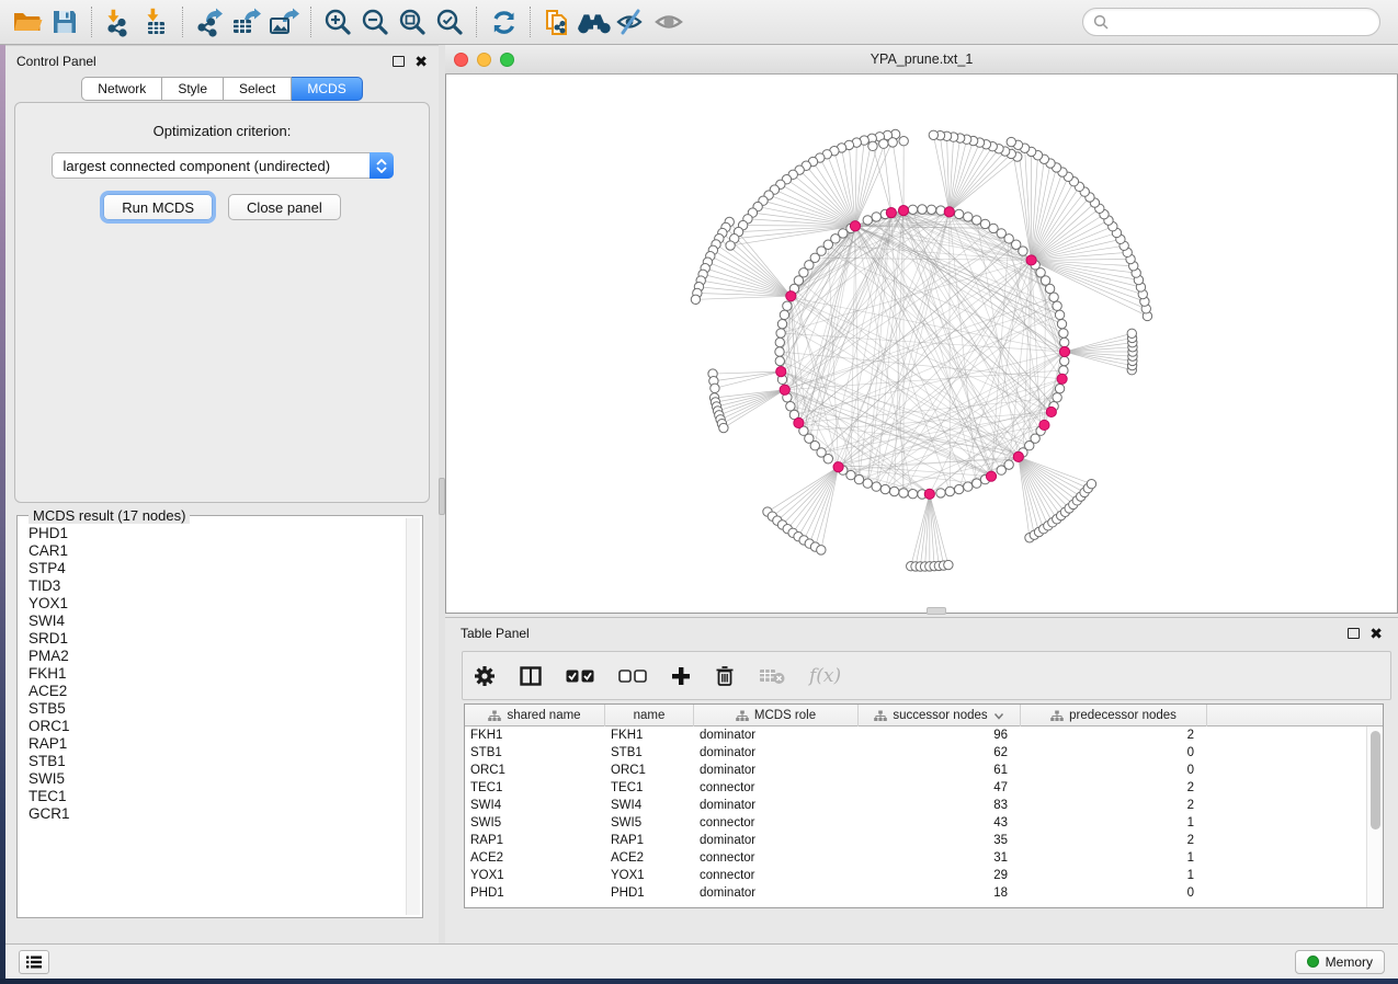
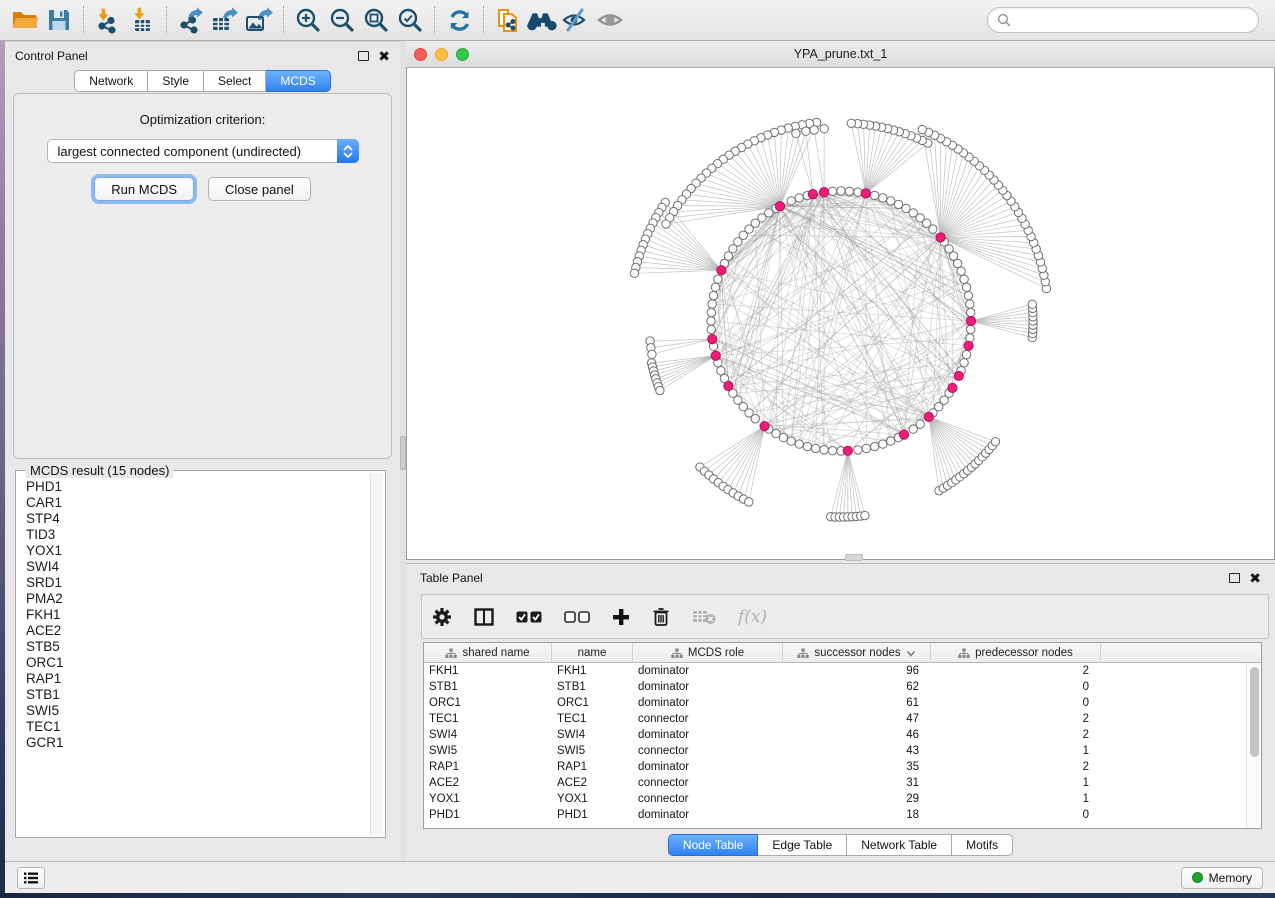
  Control Panel
  ✖
  Network
  Style
  Select
  MCDS
  Optimization criterion:
  largest connected component (undirected)
  Run MCDS
  Close panel
- MCDS result (17 nodes)
+ MCDS result (15 nodes)
  PHD1
  CAR1
  STP4
  TID3
  YOX1
  SWI4
  SRD1
  PMA2
  FKH1
  ACE2
  STB5
  ORC1
  RAP1
  STB1
  SWI5
  TEC1
  GCR1
  YPA_prune.txt_1
  Table Panel
  ✖
  f(x)
  shared name
  name
  MCDS role
  successor nodes
  predecessor nodes
  FKH1
  FKH1
  dominator
  96
  2
  STB1
  STB1
  dominator
  62
  0
  ORC1
  ORC1
  dominator
  61
  0
  TEC1
  TEC1
  connector
  47
  2
  SWI4
  SWI4
  dominator
- 83
+ 46
  2
  SWI5
  SWI5
  connector
  43
  1
  RAP1
  RAP1
  dominator
  35
  2
  ACE2
  ACE2
  connector
  31
  1
  YOX1
  YOX1
  connector
  29
  1
  PHD1
  PHD1
  dominator
  18
  0
+ Node Table
+ Edge Table
+ Network Table
+ Motifs
  Memory
